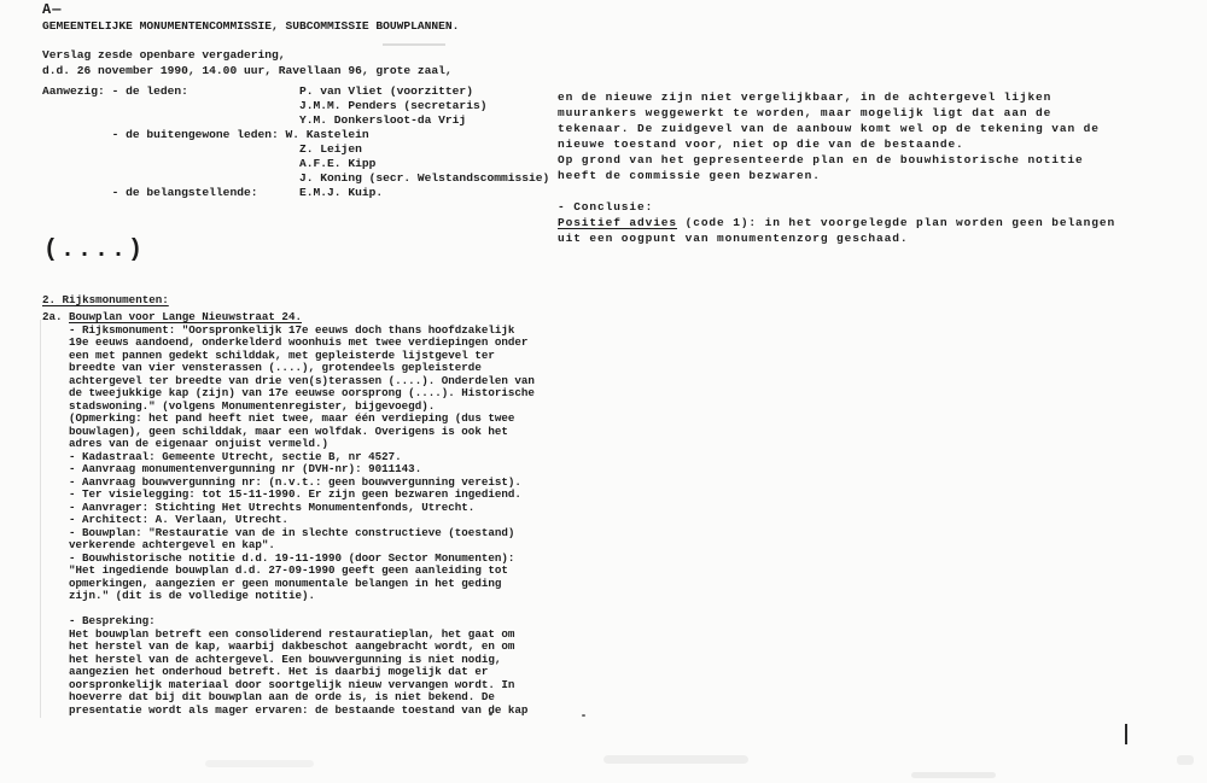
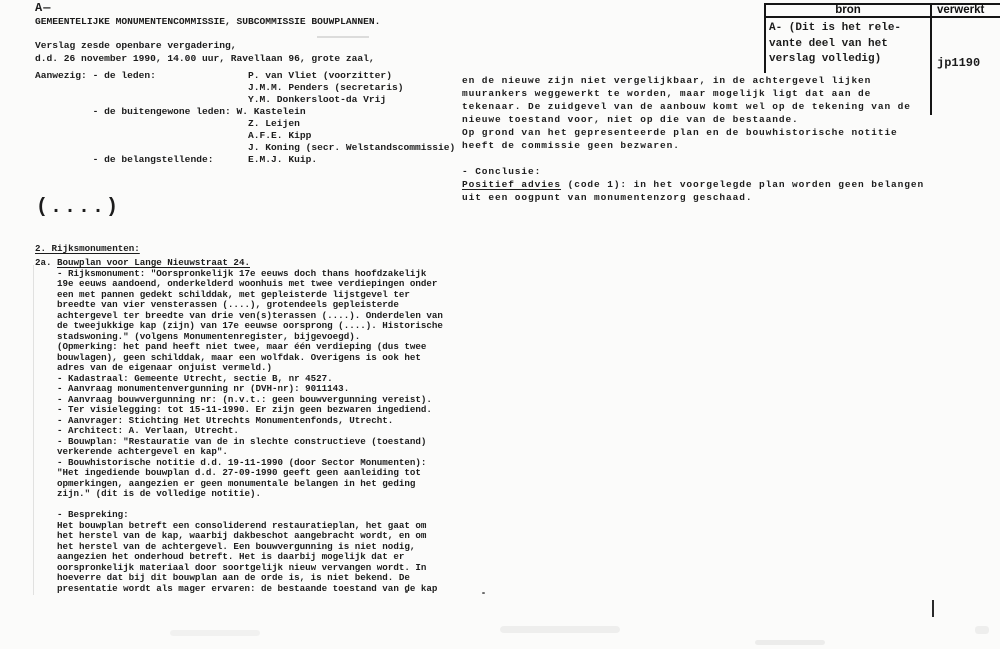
  A—
  GEMEENTELIJKE MONUMENTENCOMMISSIE, SUBCOMMISSIE BOUWPLANNEN.
  Verslag zesde openbare vergadering,
  d.d. 26 november 1990, 14.00 uur, Ravellaan 96, grote zaal,
  Aanwezig: - de leden: P. van Vliet (voorzitter)
  J.M.M. Penders (secretaris)
  Y.M. Donkersloot-da Vrij
  - de buitengewone leden: W. Kastelein
  Z. Leijen
  A.F.E. Kipp
  J. Koning (secr. Welstandscommissie)
  - de belangstellende: E.M.J. Kuip.
  (....)
  2. Rijksmonumenten:
  2a.
  Bouwplan voor Lange Nieuwstraat 24.
  - Rijksmonument: "Oorspronkelijk 17e eeuws doch thans hoofdzakelijk
  19e eeuws aandoend, onderkelderd woonhuis met twee verdiepingen onder
  een met pannen gedekt schilddak, met gepleisterde lijstgevel ter
  breedte van vier vensterassen (....), grotendeels gepleisterde
  achtergevel ter breedte van drie ven(s)terassen (....). Onderdelen van
  de tweejukkige kap (zijn) van 17e eeuwse oorsprong (....). Historische
  stadswoning." (volgens Monumentenregister, bijgevoegd).
  (Opmerking: het pand heeft niet twee, maar één verdieping (dus twee
  bouwlagen), geen schilddak, maar een wolfdak. Overigens is ook het
  adres van de eigenaar onjuist vermeld.)
  - Kadastraal: Gemeente Utrecht, sectie B, nr 4527.
  - Aanvraag monumentenvergunning nr (DVH-nr): 9011143.
  - Aanvraag bouwvergunning nr: (n.v.t.: geen bouwvergunning vereist).
  - Ter visielegging: tot 15-11-1990. Er zijn geen bezwaren ingediend.
  - Aanvrager: Stichting Het Utrechts Monumentenfonds, Utrecht.
  - Architect: A. Verlaan, Utrecht.
  - Bouwplan: "Restauratie van de in slechte constructieve (toestand)
  verkerende achtergevel en kap".
  - Bouwhistorische notitie d.d. 19-11-1990 (door Sector Monumenten):
  "Het ingediende bouwplan d.d. 27-09-1990 geeft geen aanleiding tot
  opmerkingen, aangezien er geen monumentale belangen in het geding
  zijn." (dit is de volledige notitie).
  - Bespreking:
  Het bouwplan betreft een consoliderend restauratieplan, het gaat om
  het herstel van de kap, waarbij dakbeschot aangebracht wordt, en om
  het herstel van de achtergevel. Een bouwvergunning is niet nodig,
  aangezien het onderhoud betreft. Het is daarbij mogelijk dat er
  oorspronkelijk materiaal door soortgelijk nieuw vervangen wordt. In
  hoeverre dat bij dit bouwplan aan de orde is, is niet bekend. De
  presentatie wordt als mager ervaren: de bestaande toestand van de kap
  en de nieuwe zijn niet vergelijkbaar, in de achtergevel lijken
  muurankers weggewerkt te worden, maar mogelijk ligt dat aan de
  tekenaar. De zuidgevel van de aanbouw komt wel op de tekening van de
  nieuwe toestand voor, niet op die van de bestaande.
  Op grond van het gepresenteerde plan en de bouwhistorische notitie
  heeft de commissie geen bezwaren.
  - Conclusie:
  Positief advies (code 1): in het voorgelegde plan worden geen belangen
  uit een oogpunt van monumentenzorg geschaad.
+ bron
+ verwerkt
+ A- (Dit is het rele-
+ vante deel van het
+ verslag volledig)
+ jp1190
